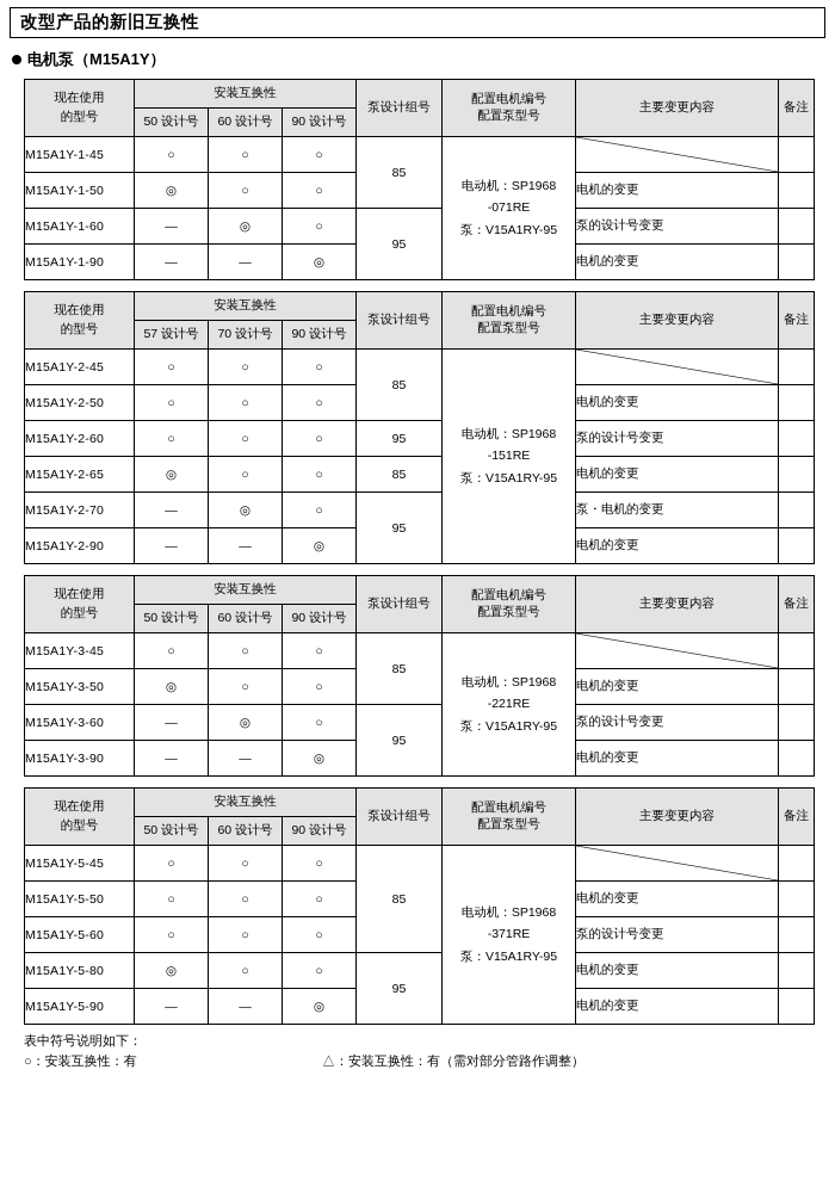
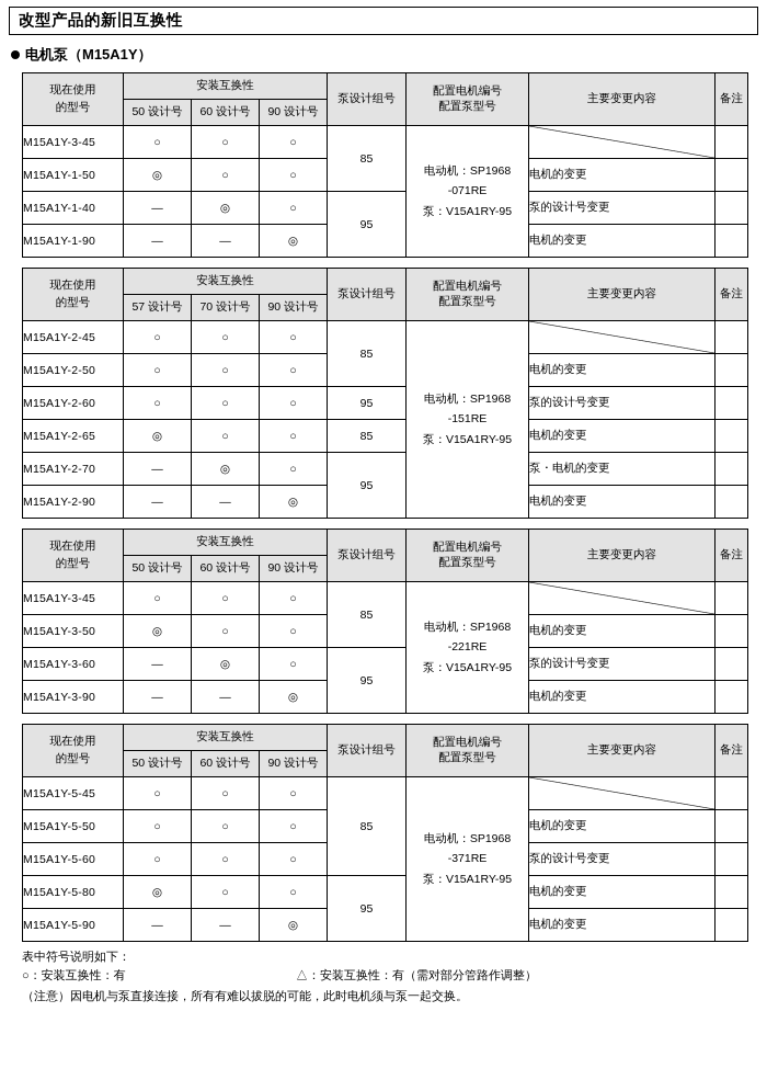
  改型产品的新旧互换性
  电机泵（M15A1Y）
  现在使用 的型号	安装互换性	泵设计组号	配置电机编号 配置泵型号	主要变更内容	备注
  50 设计号	60 设计号	90 设计号
- M15A1Y-1-45	○	○	○	85	电动机：SP1968 -071RE 泵：V15A1RY-95
+ M15A1Y-3-45	○	○	○	85	电动机：SP1968 -071RE 泵：V15A1RY-95
  M15A1Y-1-50	◎	○	○	电机的变更
- M15A1Y-1-60	—	◎	○	95	泵的设计号变更
+ M15A1Y-1-40	—	◎	○	95	泵的设计号变更
  M15A1Y-1-90	—	—	◎	电机的变更
  现在使用 的型号	安装互换性	泵设计组号	配置电机编号 配置泵型号	主要变更内容	备注
  57 设计号	70 设计号	90 设计号
  M15A1Y-2-45	○	○	○	85	电动机：SP1968 -151RE 泵：V15A1RY-95
  M15A1Y-2-50	○	○	○	电机的变更
  M15A1Y-2-60	○	○	○	95	泵的设计号变更
  M15A1Y-2-65	◎	○	○	85	电机的变更
  M15A1Y-2-70	—	◎	○	95	泵・电机的变更
  M15A1Y-2-90	—	—	◎	电机的变更
  现在使用 的型号	安装互换性	泵设计组号	配置电机编号 配置泵型号	主要变更内容	备注
  50 设计号	60 设计号	90 设计号
  M15A1Y-3-45	○	○	○	85	电动机：SP1968 -221RE 泵：V15A1RY-95
  M15A1Y-3-50	◎	○	○	电机的变更
  M15A1Y-3-60	—	◎	○	95	泵的设计号变更
  M15A1Y-3-90	—	—	◎	电机的变更
  现在使用 的型号	安装互换性	泵设计组号	配置电机编号 配置泵型号	主要变更内容	备注
  50 设计号	60 设计号	90 设计号
  M15A1Y-5-45	○	○	○	85	电动机：SP1968 -371RE 泵：V15A1RY-95
  M15A1Y-5-50	○	○	○	电机的变更
  M15A1Y-5-60	○	○	○	泵的设计号变更
  M15A1Y-5-80	◎	○	○	95	电机的变更
  M15A1Y-5-90	—	—	◎	电机的变更
  表中符号说明如下：
  ○：安装互换性：有
  △：安装互换性：有（需对部分管路作调整）
+ （注意）因电机与泵直接连接，所有有难以拔脱的可能，此时电机须与泵一起交换。
